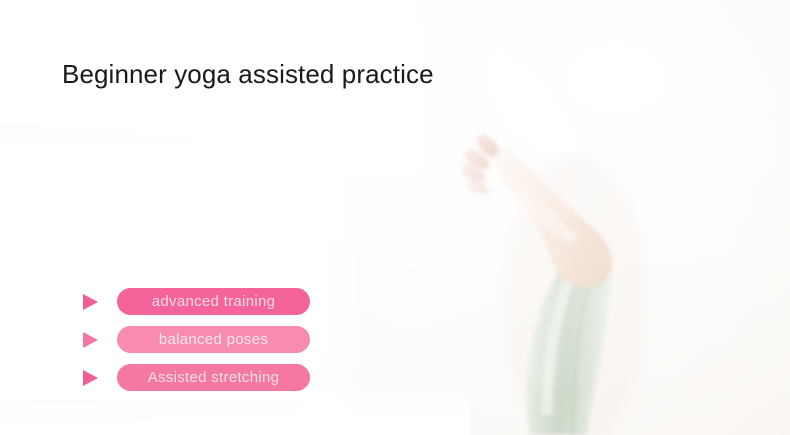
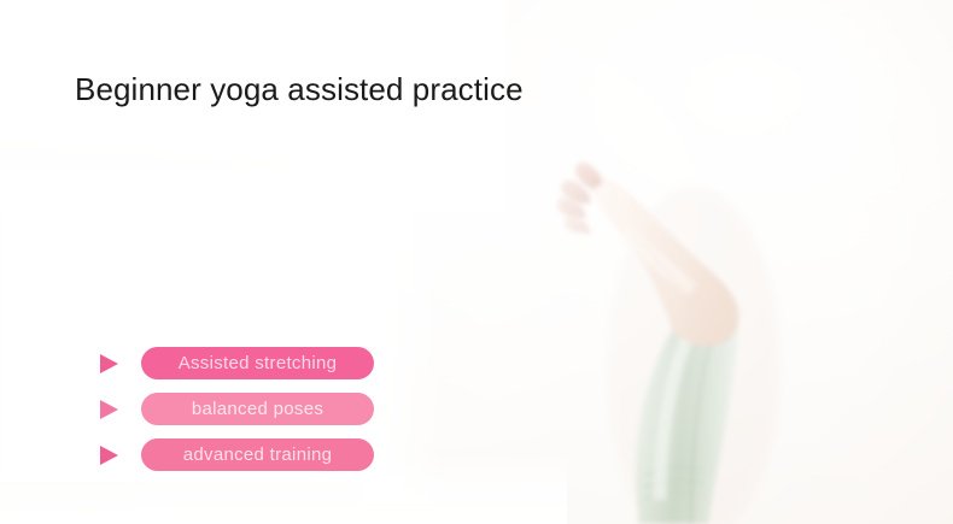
  Beginner yoga assisted practice
- advanced training
+ Assisted stretching
  balanced poses
- Assisted stretching
+ advanced training
